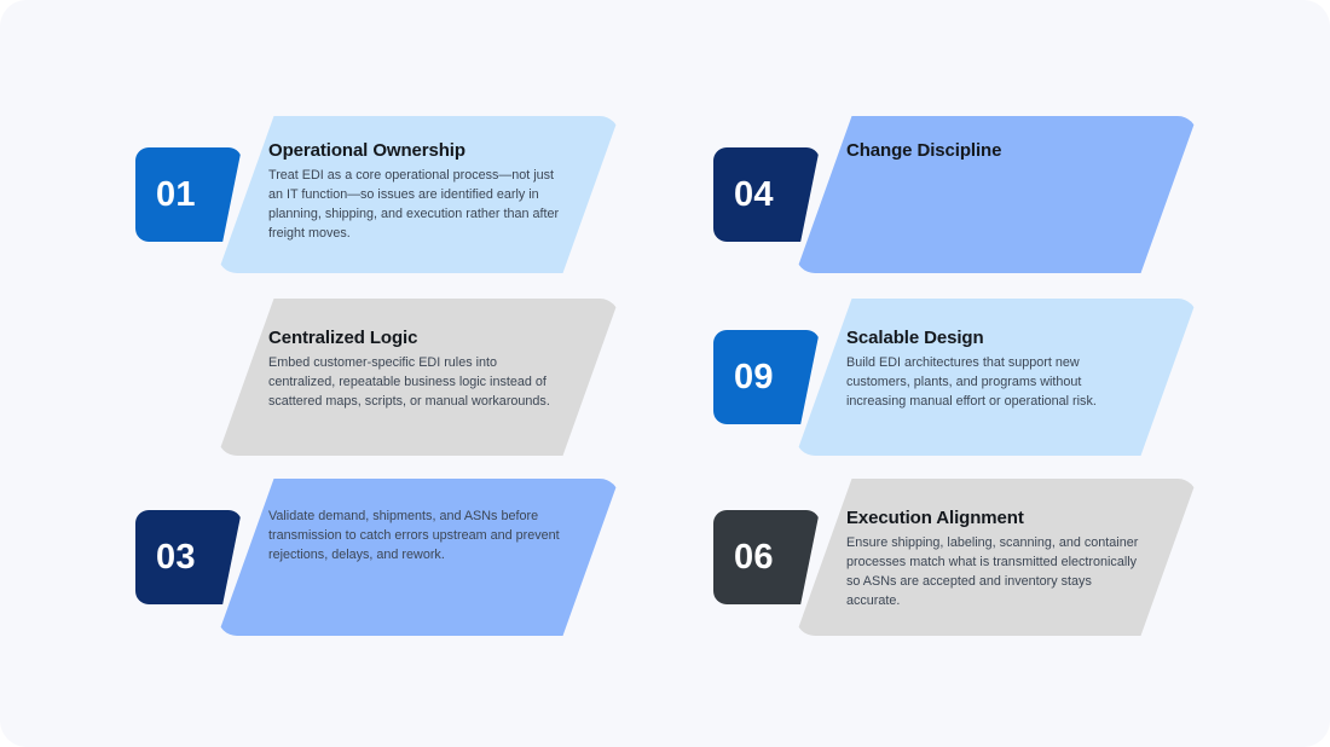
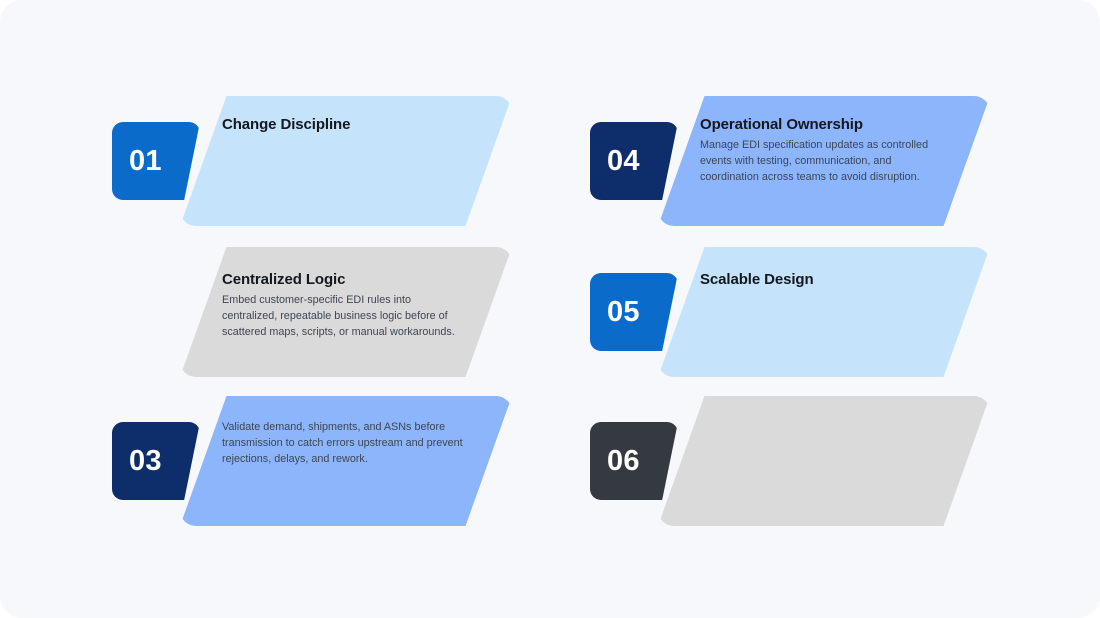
  01
- Operational Ownership
+ Change Discipline
- Treat EDI as a core operational process—not just an IT function—so issues are identified early in planning, shipping, and execution rather than after freight moves.
  Centralized Logic
- Embed customer-specific EDI rules into centralized, repeatable business logic instead of scattered maps, scripts, or manual workarounds.
+ Embed customer-specific EDI rules into centralized, repeatable business logic before of scattered maps, scripts, or manual workarounds.
  03
  Validate demand, shipments, and ASNs before transmission to catch errors upstream and prevent rejections, delays, and rework.
  04
- Change Discipline
+ Operational Ownership
+ Manage EDI specification updates as controlled events with testing, communication, and coordination across teams to avoid disruption.
- 09
+ 05
  Scalable Design
- Build EDI architectures that support new customers, plants, and programs without increasing manual effort or operational risk.
  06
- Execution Alignment
- Ensure shipping, labeling, scanning, and container processes match what is transmitted electronically so ASNs are accepted and inventory stays accurate.
